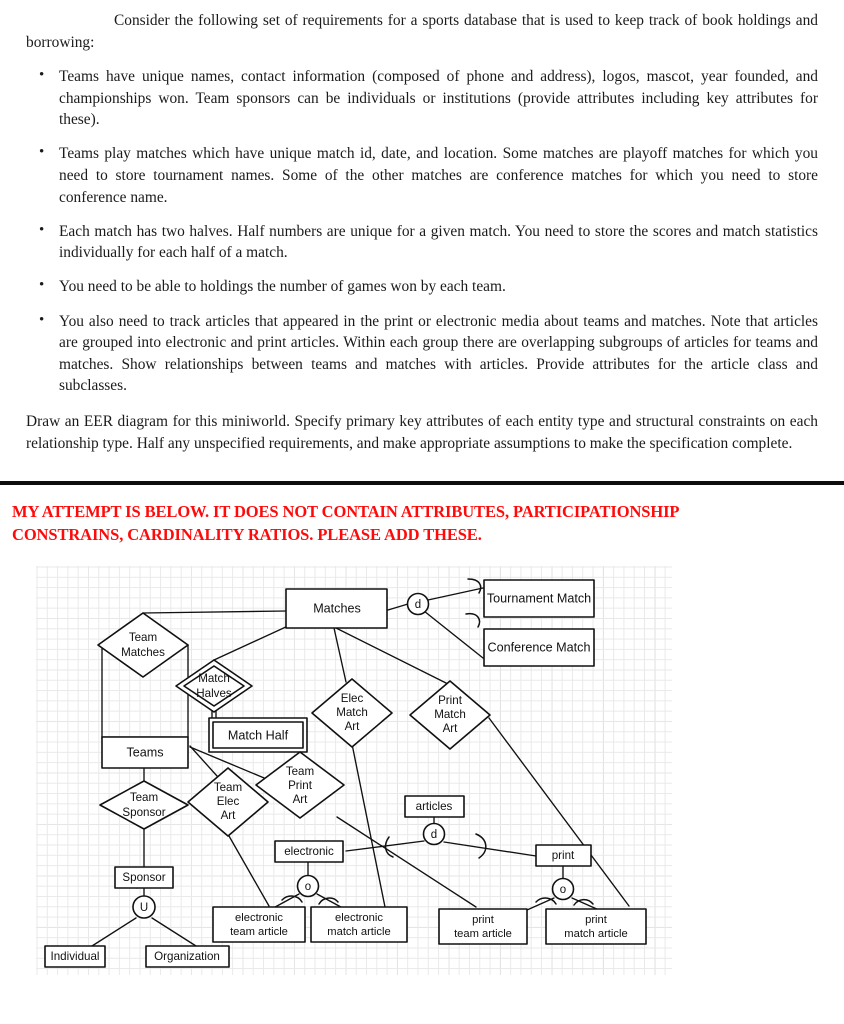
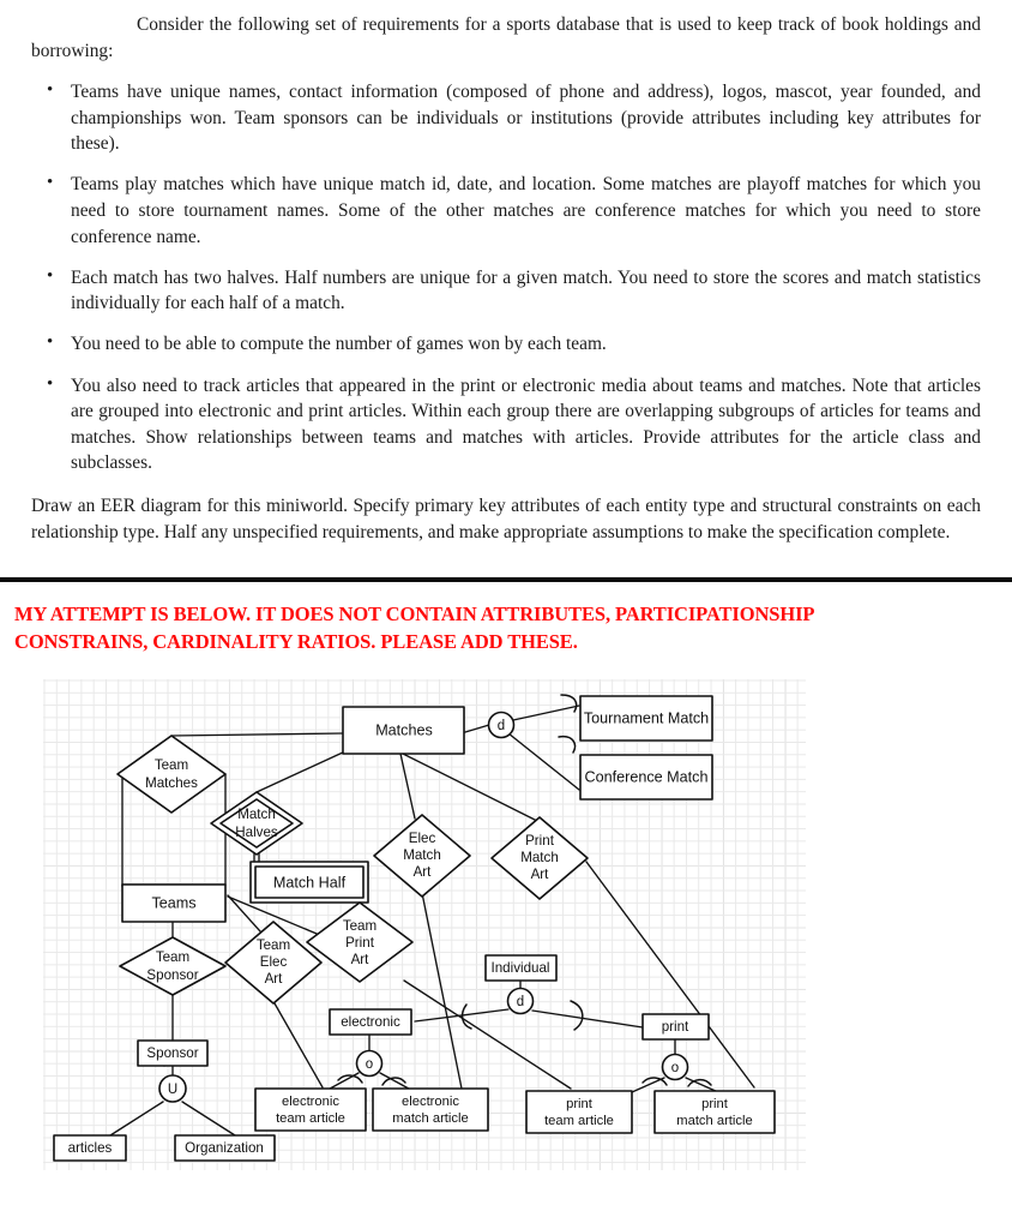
  Consider the following set of requirements for a sports database that is used to keep track of book holdings and borrowing:
  Teams have unique names, contact information (composed of phone and address), logos, mascot, year founded, and championships won. Team sponsors can be individuals or institutions (provide attributes including key attributes for these).
  Teams play matches which have unique match id, date, and location. Some matches are playoff matches for which you need to store tournament names. Some of the other matches are conference matches for which you need to store conference name.
  Each match has two halves. Half numbers are unique for a given match. You need to store the scores and match statistics individually for each half of a match.
- You need to be able to holdings the number of games won by each team.
+ You need to be able to compute the number of games won by each team.
  You also need to track articles that appeared in the print or electronic media about teams and matches. Note that articles are grouped into electronic and print articles. Within each group there are overlapping subgroups of articles for teams and matches. Show relationships between teams and matches with articles. Provide attributes for the article class and subclasses.
  Draw an EER diagram for this miniworld. Specify primary key attributes of each entity type and structural constraints on each relationship type. Half any unspecified requirements, and make appropriate assumptions to make the specification complete.
  MY ATTEMPT IS BELOW. IT DOES NOT CONTAIN ATTRIBUTES, PARTICIPATIONSHIP
  CONSTRAINS, CARDINALITY RATIOS. PLEASE ADD THESE.
  Matches
  Teams
  Match Half
  Tournament Match
  Conference Match
  Sponsor
- Individual
+ articles
  Organization
- articles
+ Individual
  electronic
  print
  electronic
  team article
  electronic
  match article
  print
  team article
  print
  match article
  Team
  Matches
  Match
  Halves
  Elec
  Match
  Art
  Print
  Match
  Art
  Team
  Sponsor
  Team
  Elec
  Art
  Team
  Print
  Art
  d
  d
  o
  o
  U
